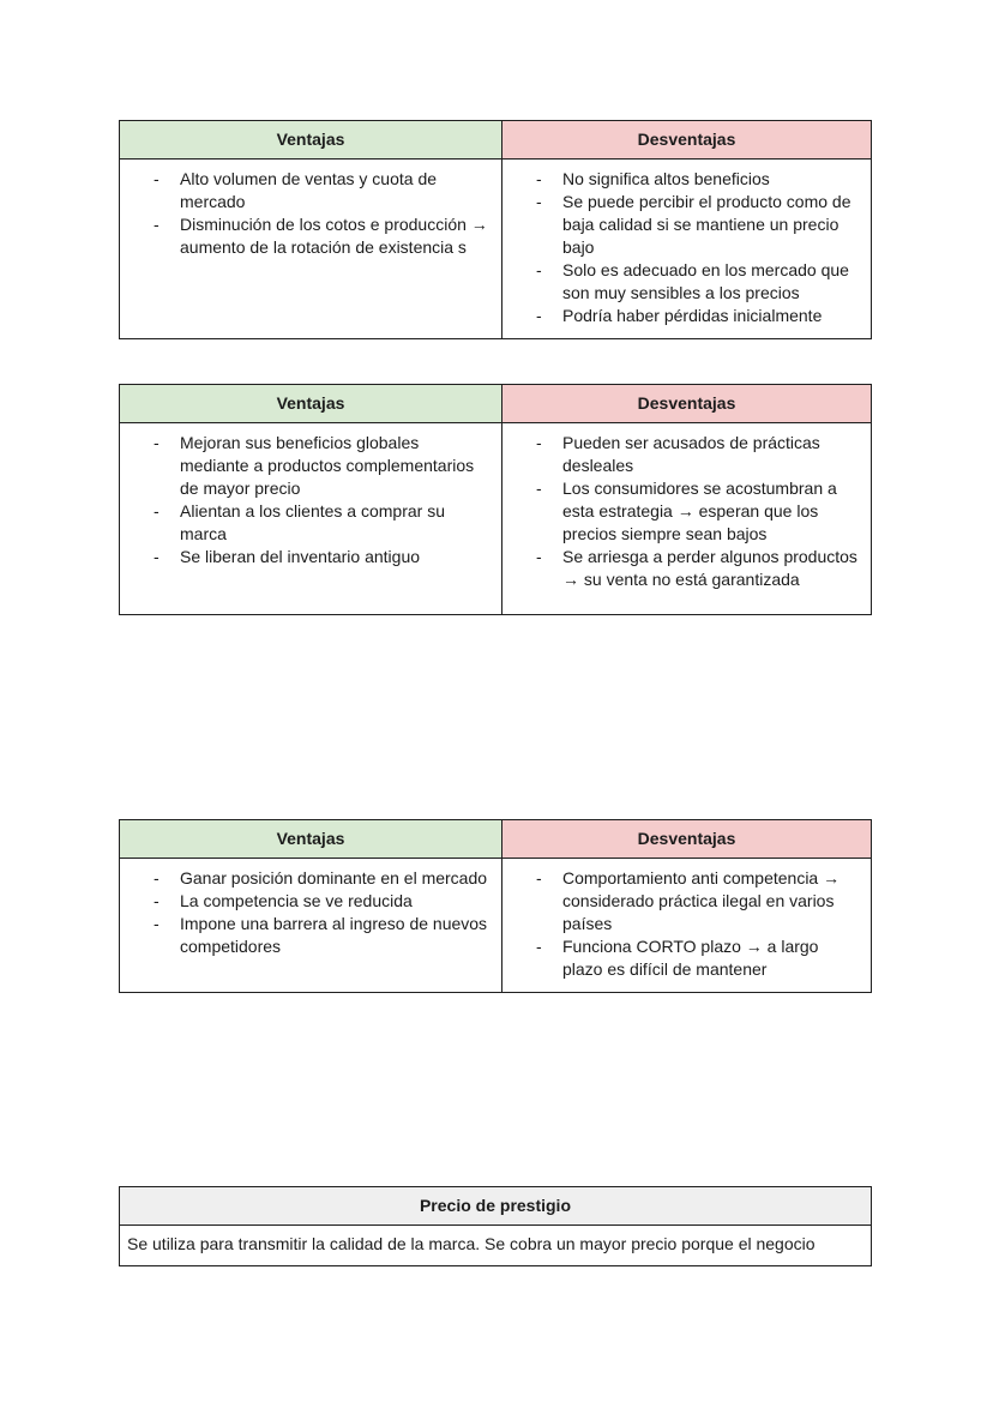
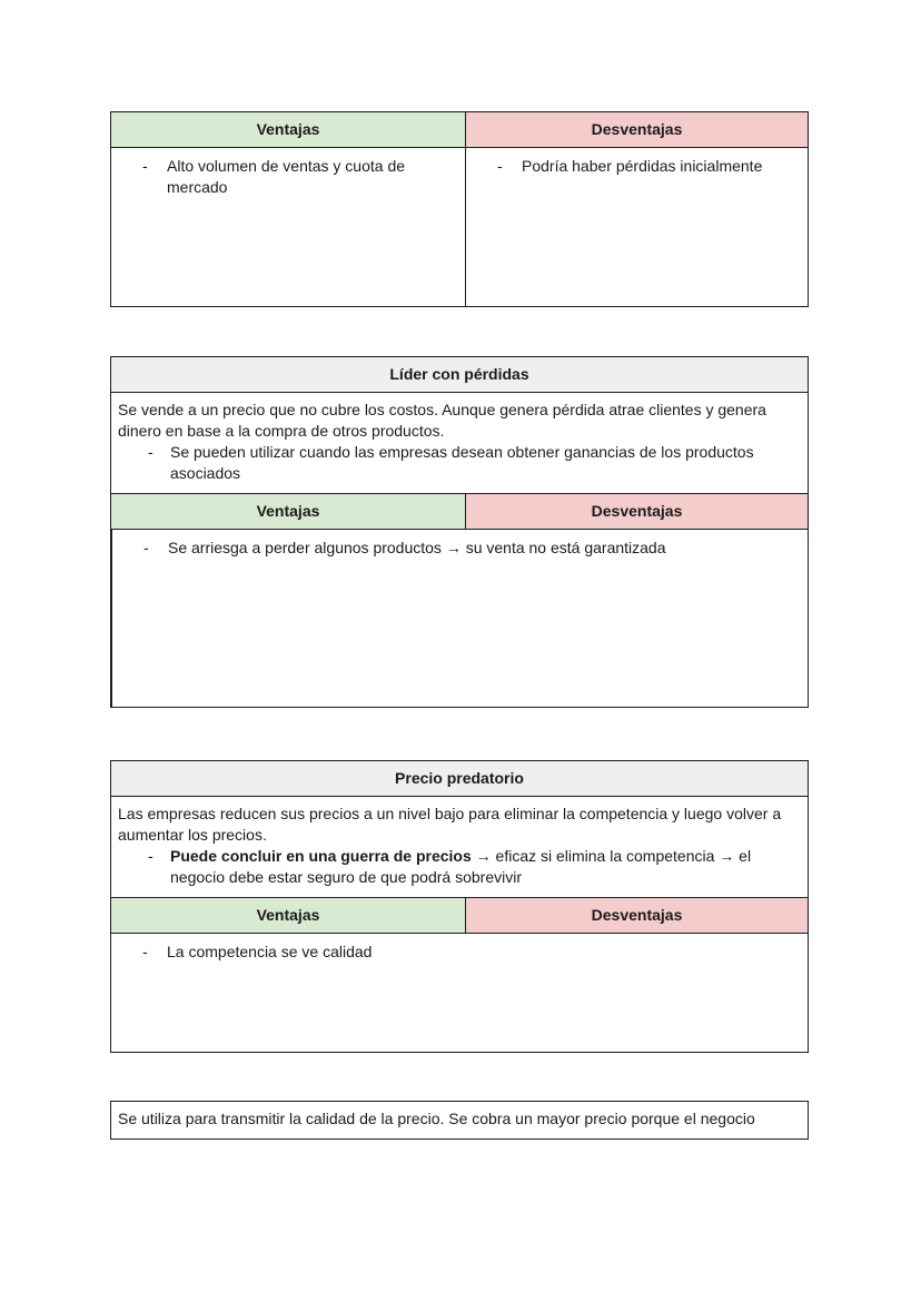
  Ventajas
  Desventajas
  Alto volumen de ventas y cuota de mercado
- Disminución de los cotos e producción → aumento de la rotación de existencia s
- No significa altos beneficios
- Se puede percibir el producto como de baja calidad si se mantiene un precio bajo
- Solo es adecuado en los mercado que son muy sensibles a los precios
  Podría haber pérdidas inicialmente
+ Líder con pérdidas
+ Se vende a un precio que no cubre los costos. Aunque genera pérdida atrae clientes y genera dinero en base a la compra de otros productos.
+ Se pueden utilizar cuando las empresas desean obtener ganancias de los productos asociados
  Ventajas
  Desventajas
- Mejoran sus beneficios globales mediante a productos complementarios de mayor precio
- Alientan a los clientes a comprar su marca
- Se liberan del inventario antiguo
- Pueden ser acusados de prácticas desleales
- Los consumidores se acostumbran a esta estrategia → esperan que los precios siempre sean bajos
  Se arriesga a perder algunos productos → su venta no está garantizada
+ Precio predatorio
+ Las empresas reducen sus precios a un nivel bajo para eliminar la competencia y luego volver a aumentar los precios.
+ Puede concluir en una guerra de precios → eficaz si elimina la competencia → el negocio debe estar seguro de que podrá sobrevivir
  Ventajas
  Desventajas
- Ganar posición dominante en el mercado
- La competencia se ve reducida
+ La competencia se ve calidad
- Impone una barrera al ingreso de nuevos competidores
- Comportamiento anti competencia → considerado práctica ilegal en varios países
- Funciona CORTO plazo → a largo plazo es difícil de mantener
- Precio de prestigio
- Se utiliza para transmitir la calidad de la marca. Se cobra un mayor precio porque el negocio
+ Se utiliza para transmitir la calidad de la precio. Se cobra un mayor precio porque el negocio
